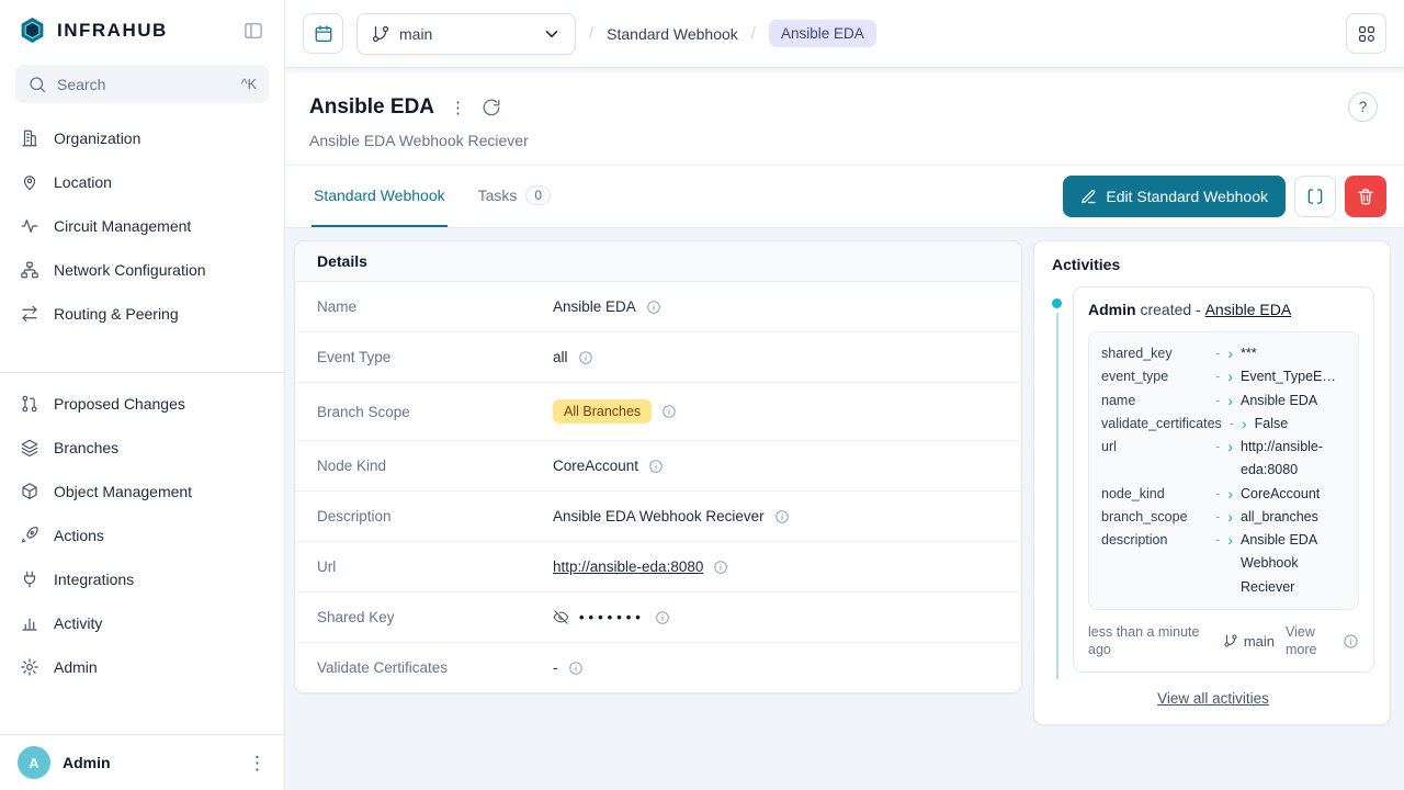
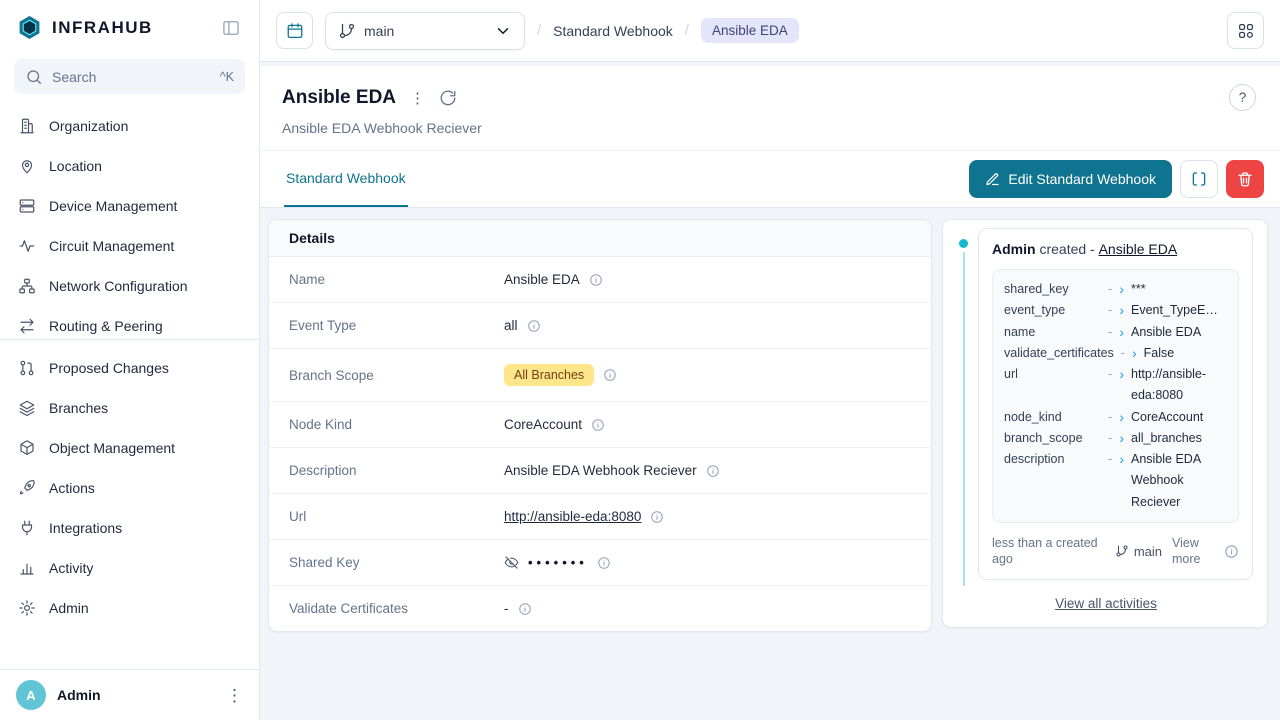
  INFRAHUB
  Search
  ^K
  Organization
  Location
+ Device Management
  Circuit Management
  Network Configuration
  Routing & Peering
  Proposed Changes
  Branches
  Object Management
  Actions
  Integrations
  Activity
  Admin
  A
  Admin
  ⋮
  main
  /
  Standard Webhook
  /
  Ansible EDA
  Ansible EDA
  ⋮
  ?
  Ansible EDA Webhook Reciever
  Standard Webhook
- Tasks
- 0
  Edit Standard Webhook
  Details
  Name
  Ansible EDA
  Event Type
  all
  Branch Scope
  All Branches
  Node Kind
  CoreAccount
  Description
  Ansible EDA Webhook Reciever
  Url
  http://ansible-eda:8080
  Shared Key
  •••••••
  Validate Certificates
  -
- Activities
  Admin created - Ansible EDA
  shared_key
  -
  ›
  ***
  event_type
  -
  ›
  Event_TypeE…
  name
  -
  ›
  Ansible EDA
  validate_certificates
  -
  ›
  False
  url
  -
  ›
  http://ansible-eda:8080
  node_kind
  -
  ›
  CoreAccount
  branch_scope
  -
  ›
  all_branches
  description
  -
  ›
  Ansible EDA Webhook Reciever
- less than a minute ago
+ less than a created ago
  main
  View more
  View all activities
